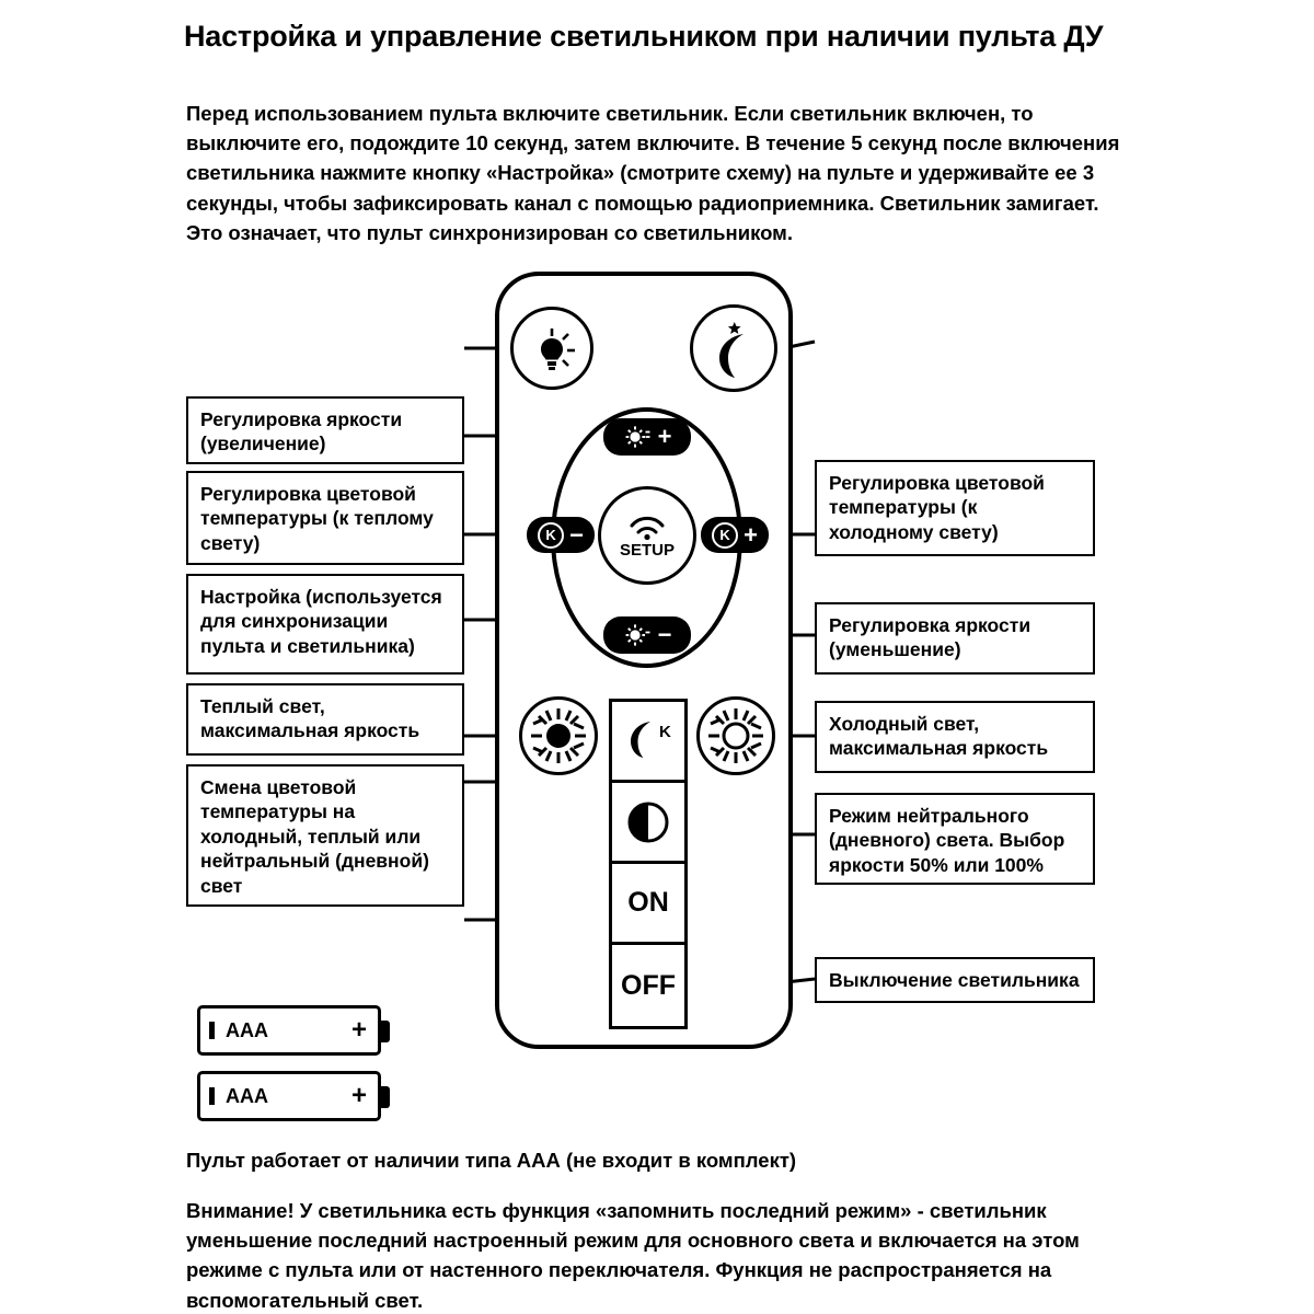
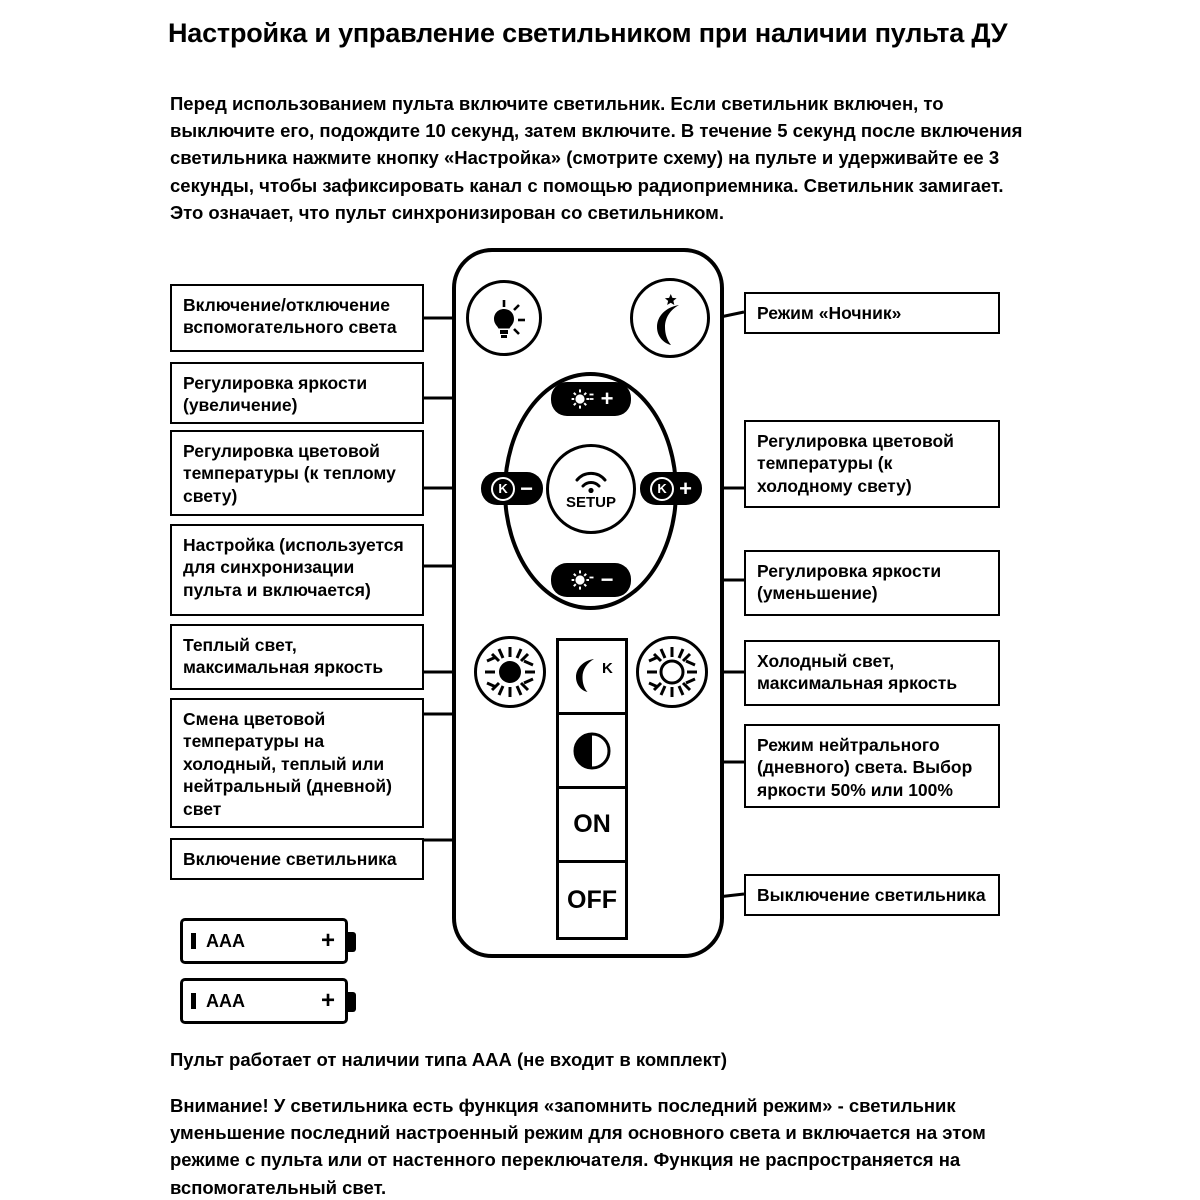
  Настройка и управление светильником при наличии пульта ДУ
  Перед использованием пульта включите светильник. Если светильник включен, то выключите его, подождите 10 секунд, затем включите. В течение 5 секунд после включения светильника нажмите кнопку «Настройка» (смотрите схему) на пульте и удерживайте ее 3 секунды, чтобы зафиксировать канал с помощью радиоприемника. Светильник замигает. Это означает, что пульт синхронизирован со светильником.
  +
  K
  −
  K
  +
  SETUP
  −
  K
  ON
  OFF
+ Включение/отключение вспомогательного света
  Регулировка яркости (увеличение)
  Регулировка цветовой температуры (к теплому свету)
- Настройка (используется для синхронизации пульта и светильника)
+ Настройка (используется для синхронизации пульта и включается)
  Теплый свет, максимальная яркость
  Смена цветовой температуры на холодный, теплый или нейтральный (дневной) свет
+ Включение светильника
+ Режим «Ночник»
  Регулировка цветовой температуры (к холодному свету)
  Регулировка яркости (уменьшение)
  Холодный свет, максимальная яркость
  Режим нейтрального (дневного) света. Выбор яркости 50% или 100%
  Выключение светильника
  AAA
  +
  AAA
  +
  Пульт работает от наличии типа ААА (не входит в комплект)
  Внимание! У светильника есть функция «запомнить последний режим» - светильник уменьшение последний настроенный режим для основного света и включается на этом режиме с пульта или от настенного переключателя. Функция не распространяется на вспомогательный свет.
